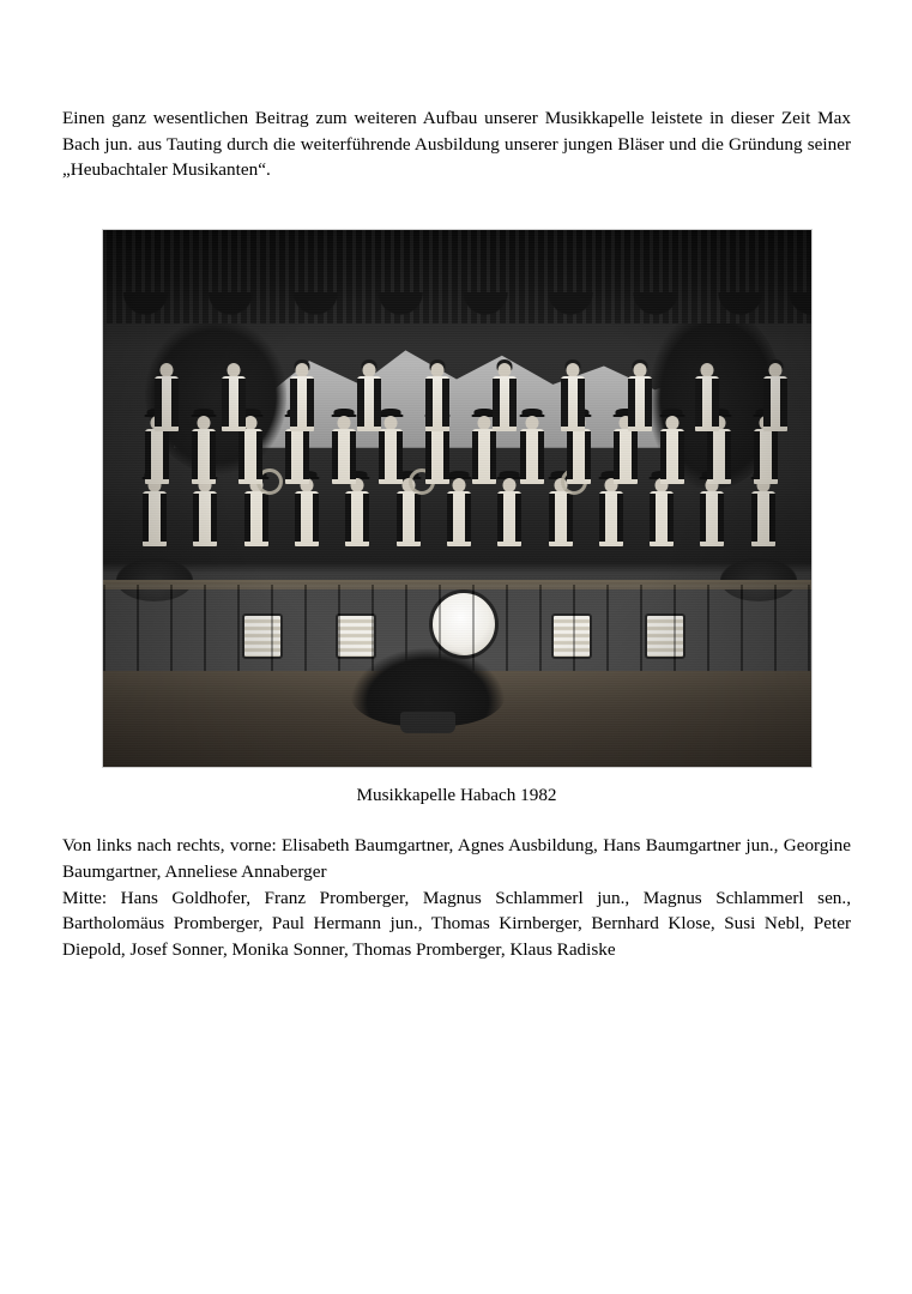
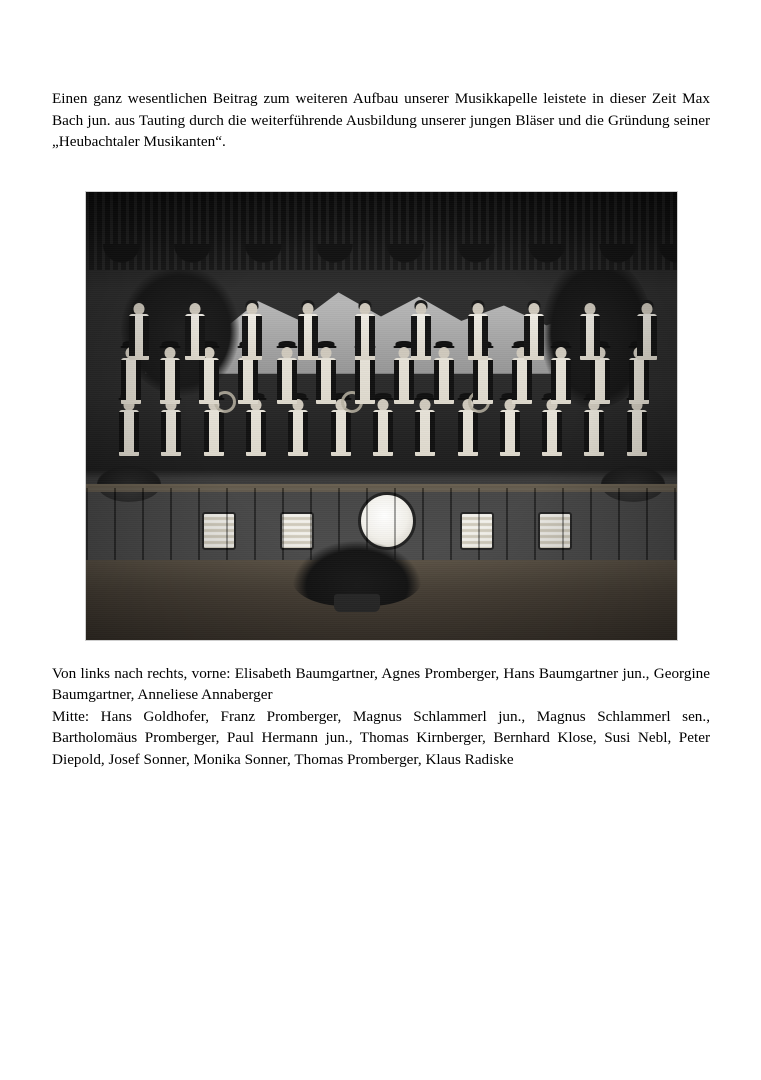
  Einen ganz wesentlichen Beitrag zum weiteren Aufbau unserer Musikkapelle leistete in dieser Zeit Max Bach jun. aus Tauting durch die weiterführende Ausbildung unserer jungen Bläser und die Gründung seiner „Heubachtaler Musikanten“.
- Musikkapelle Habach 1982
- Von links nach rechts, vorne: Elisabeth Baumgartner, Agnes Ausbildung, Hans Baumgartner jun., Georgine Baumgartner, Anneliese Annaberger
+ Von links nach rechts, vorne: Elisabeth Baumgartner, Agnes Promberger, Hans Baumgartner jun., Georgine Baumgartner, Anneliese Annaberger
  Mitte: Hans Goldhofer, Franz Promberger, Magnus Schlammerl jun., Magnus Schlammerl sen., Bartholomäus Promberger, Paul Hermann jun., Thomas Kirnberger, Bernhard Klose, Susi Nebl, Peter Diepold, Josef Sonner, Monika Sonner, Thomas Promberger, Klaus Radiske
